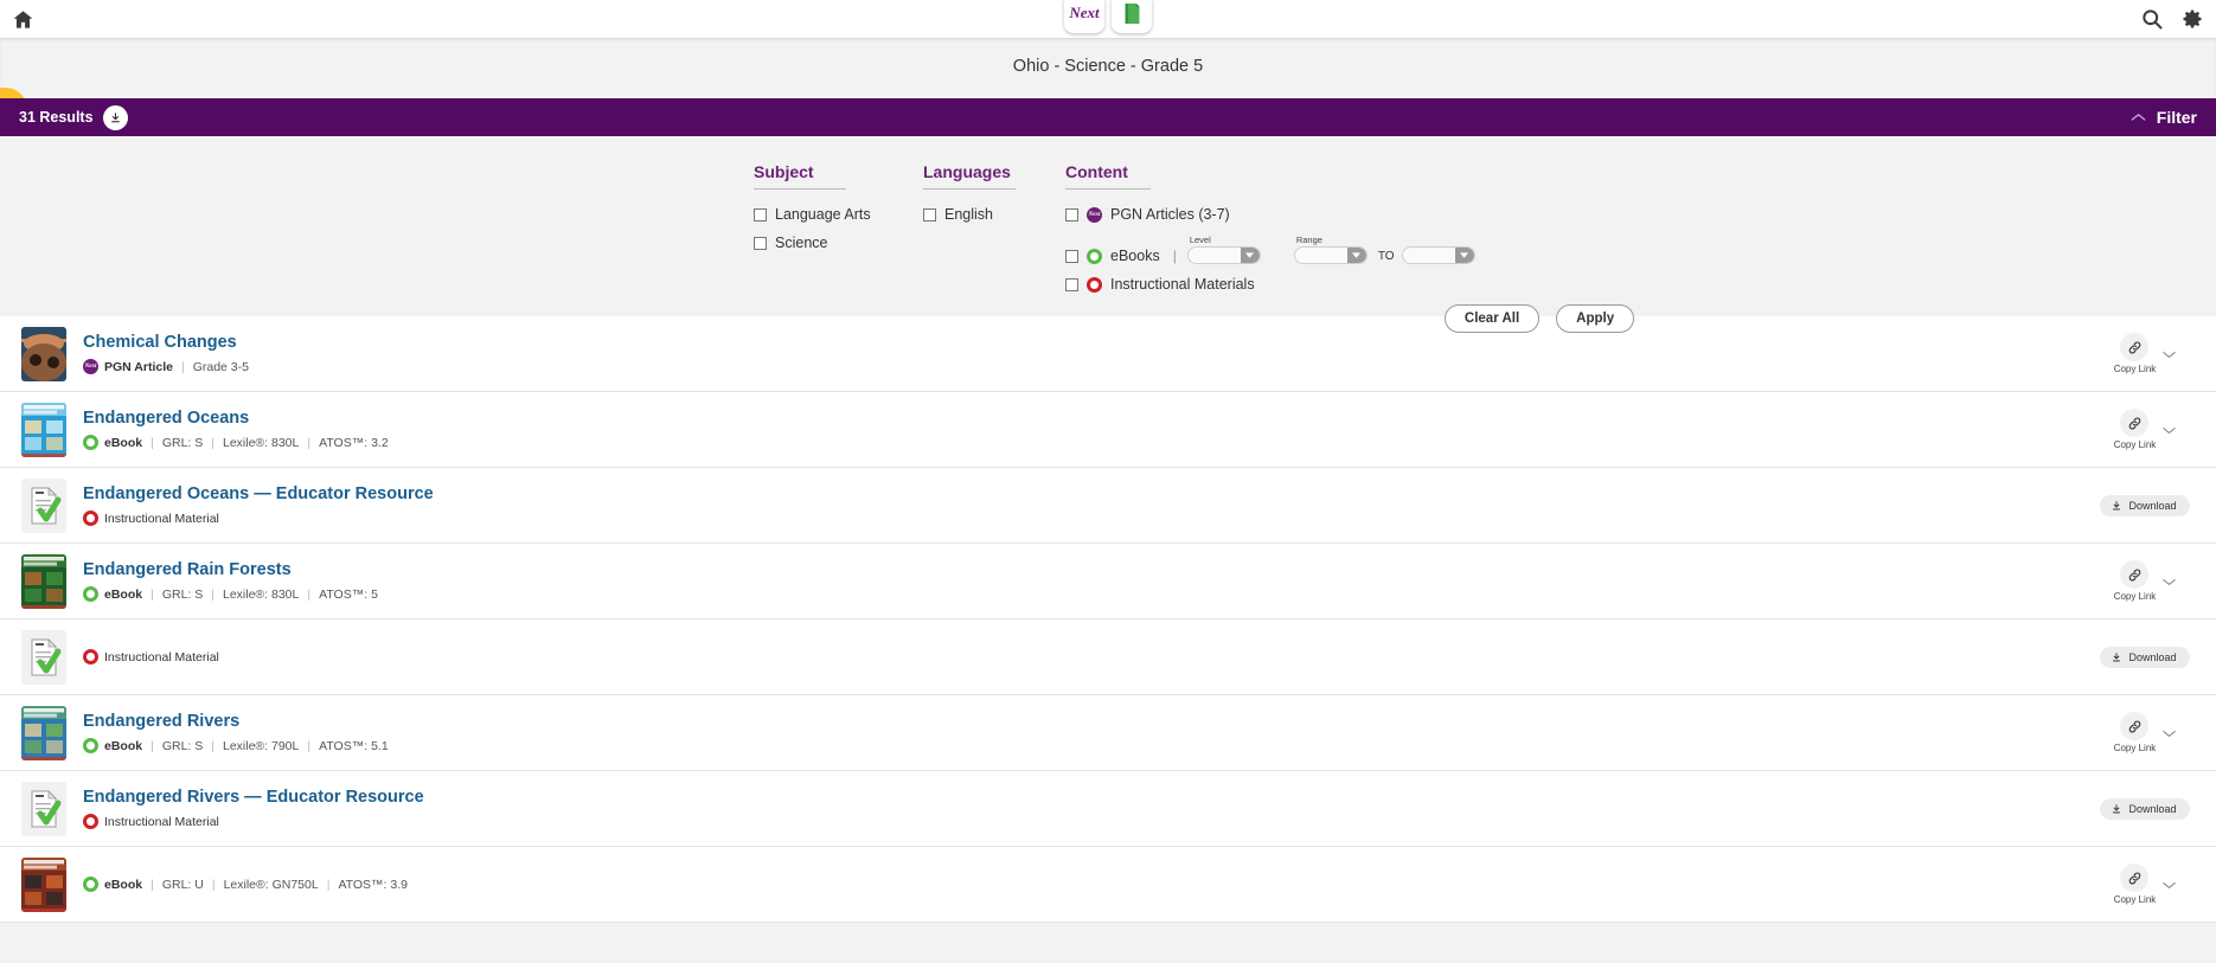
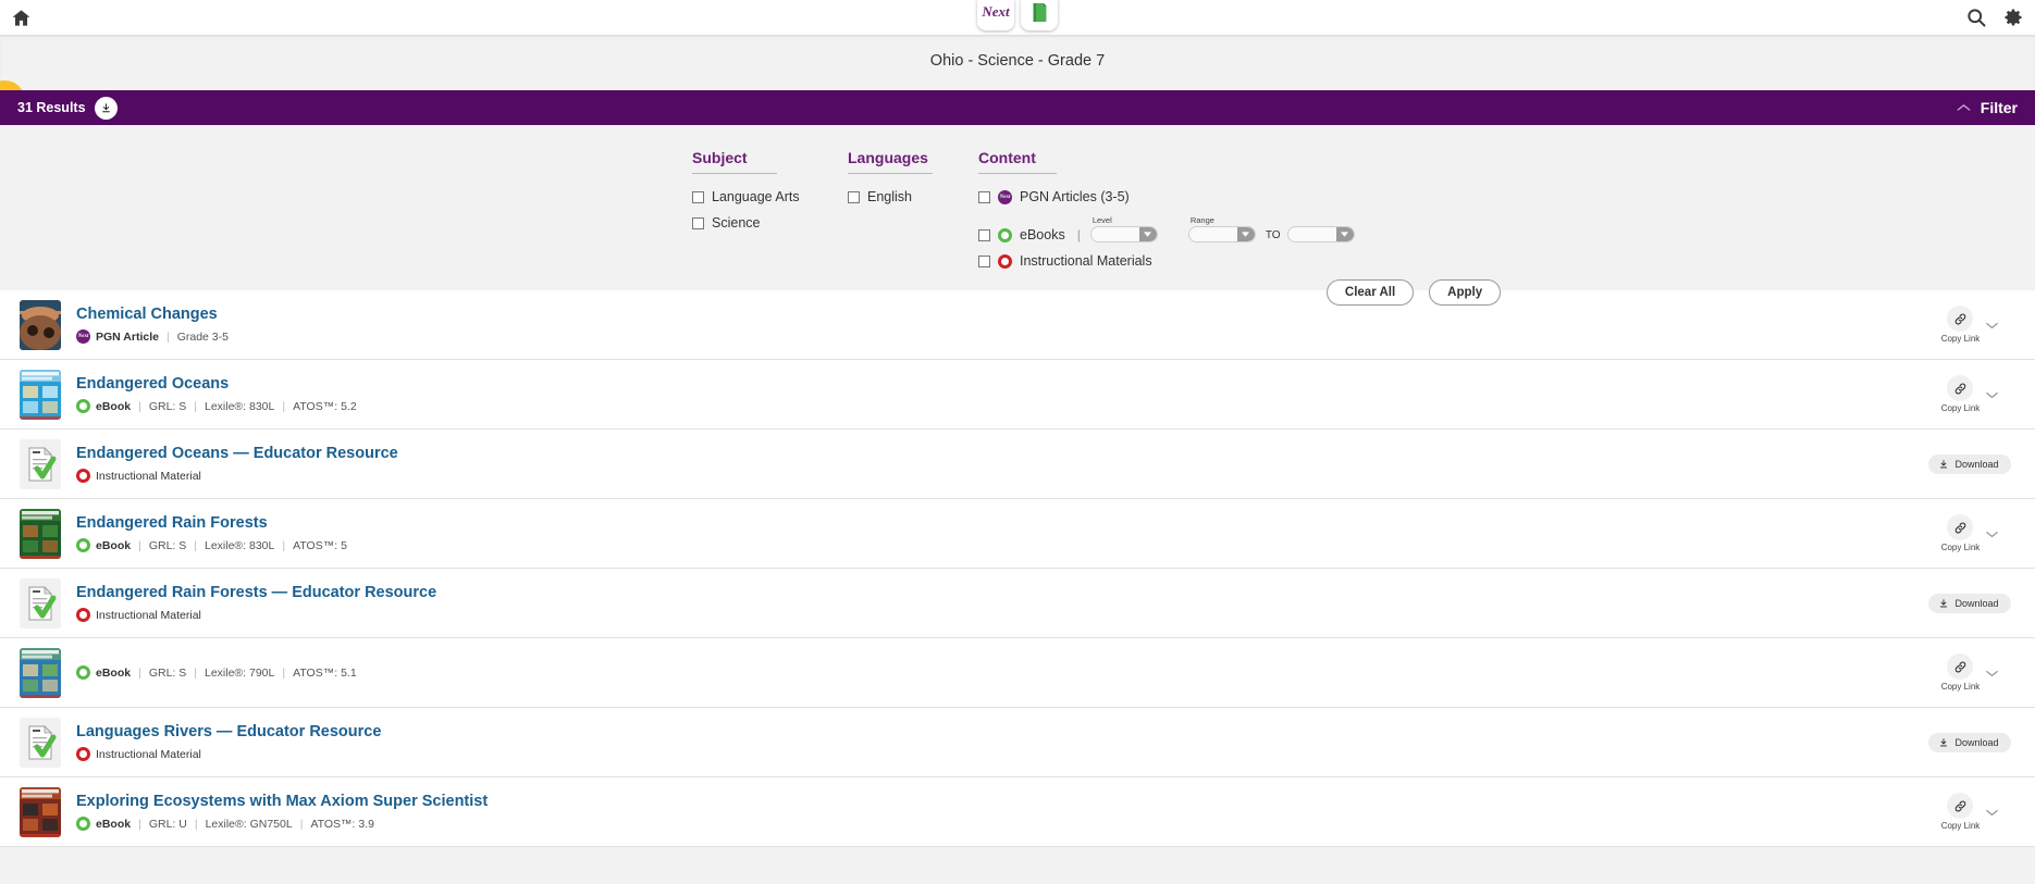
  Next
- Ohio - Science - Grade 5
+ Ohio - Science - Grade 7
  31 Results
  Filter
  Subject
  Language Arts
  Science
  Languages
  English
  Content
- PGN Articles (3-7)
+ PGN Articles (3-5)
  eBooks
  |
  Level
  Range
  TO
  Instructional Materials
  Clear All
  Apply
  Chemical Changes
  PGN Article
  |
  Grade 3-5
  Copy Link
  Endangered Oceans
  eBook
  |
  GRL: S
  |
  Lexile®: 830L
  |
- ATOS™: 3.2
+ ATOS™: 5.2
  Copy Link
  Endangered Oceans — Educator Resource
  Instructional Material
  Download
  Endangered Rain Forests
  eBook
  |
  GRL: S
  |
  Lexile®: 830L
  |
  ATOS™: 5
  Copy Link
+ Endangered Rain Forests — Educator Resource
  Instructional Material
  Download
- Endangered Rivers
  eBook
  |
  GRL: S
  |
  Lexile®: 790L
  |
  ATOS™: 5.1
  Copy Link
- Endangered Rivers — Educator Resource
+ Languages Rivers — Educator Resource
  Instructional Material
  Download
+ Exploring Ecosystems with Max Axiom Super Scientist
  eBook
  |
  GRL: U
  |
  Lexile®: GN750L
  |
  ATOS™: 3.9
  Copy Link
